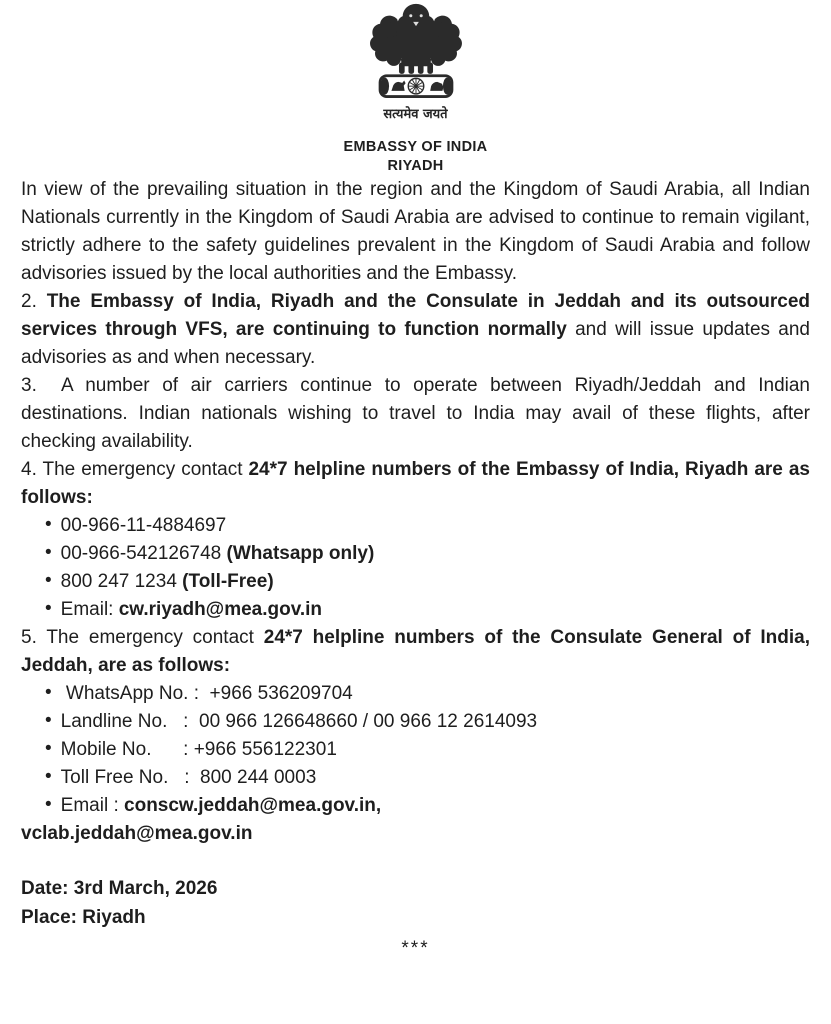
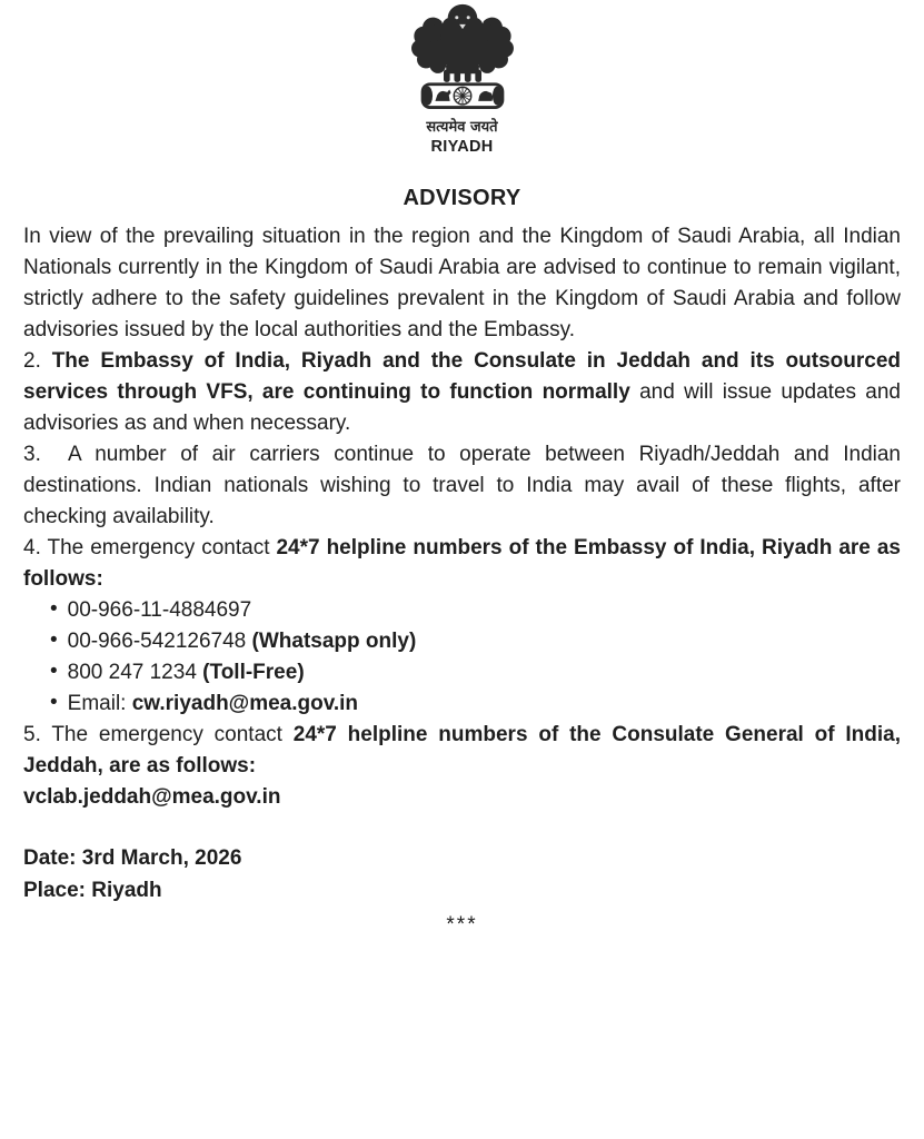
  सत्यमेव जयते
- EMBASSY OF INDIA
  RIYADH
+ ADVISORY
  In view of the prevailing situation in the region and the Kingdom of Saudi Arabia, all Indian Nationals currently in the Kingdom of Saudi Arabia are advised to continue to remain vigilant, strictly adhere to the safety guidelines prevalent in the Kingdom of Saudi Arabia and follow advisories issued by the local authorities and the Embassy.
  2. The Embassy of India, Riyadh and the Consulate in Jeddah and its outsourced services through VFS, are continuing to function normally and will issue updates and advisories as and when necessary.
  3. A number of air carriers continue to operate between Riyadh/Jeddah and Indian destinations. Indian nationals wishing to travel to India may avail of these flights, after checking availability.
  4. The emergency contact 24*7 helpline numbers of the Embassy of India, Riyadh are as follows:
  • 00-966-11-4884697
  • 00-966-542126748 (Whatsapp only)
  • 800 247 1234 (Toll-Free)
  • Email: cw.riyadh@mea.gov.in
  5. The emergency contact 24*7 helpline numbers of the Consulate General of India, Jeddah, are as follows:
- • WhatsApp No. : +966 536209704
- • Landline No. : 00 966 126648660 / 00 966 12 2614093
- • Mobile No. : +966 556122301
- • Toll Free No. : 800 244 0003
- • Email : conscw.jeddah@mea.gov.in,
  vclab.jeddah@mea.gov.in
  Date: 3rd March, 2026
  Place: Riyadh
  ***
